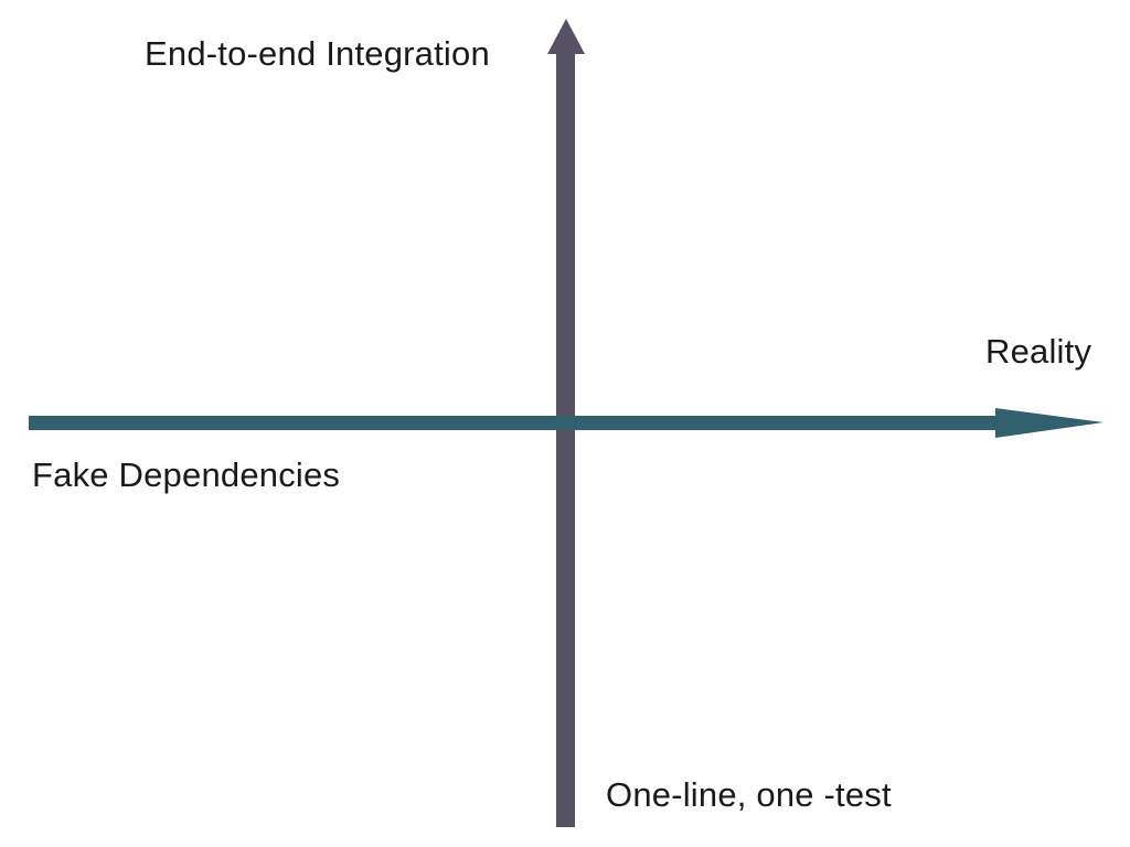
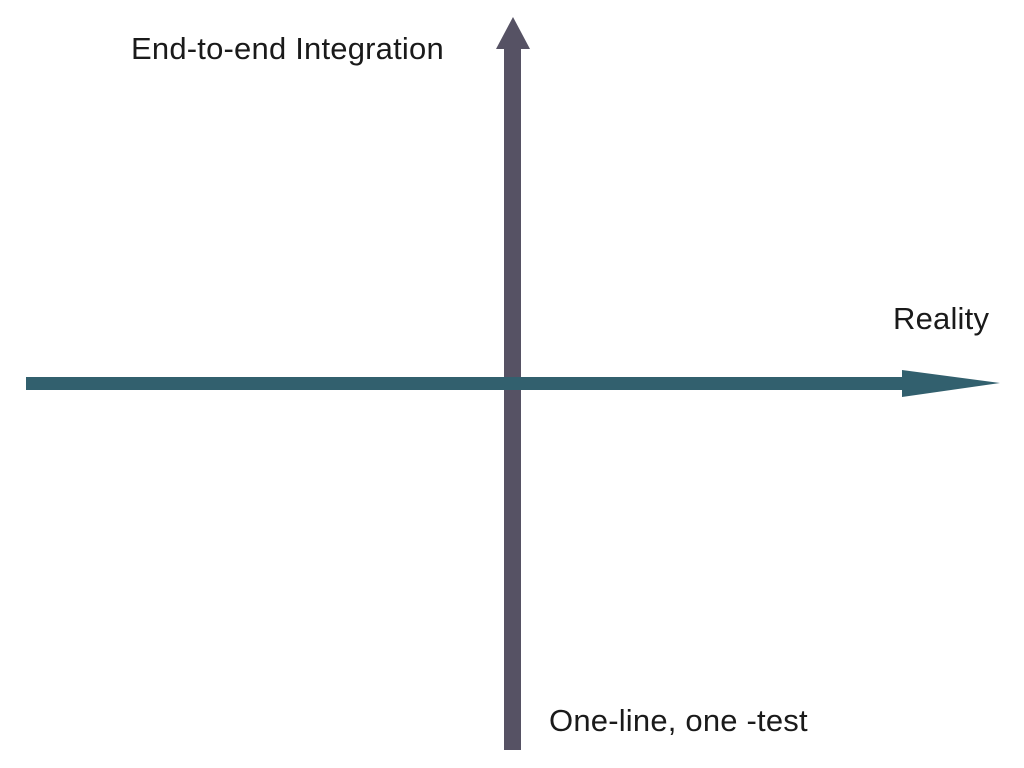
  End-to-end Integration
  Reality
- Fake Dependencies
  One-line, one -test
